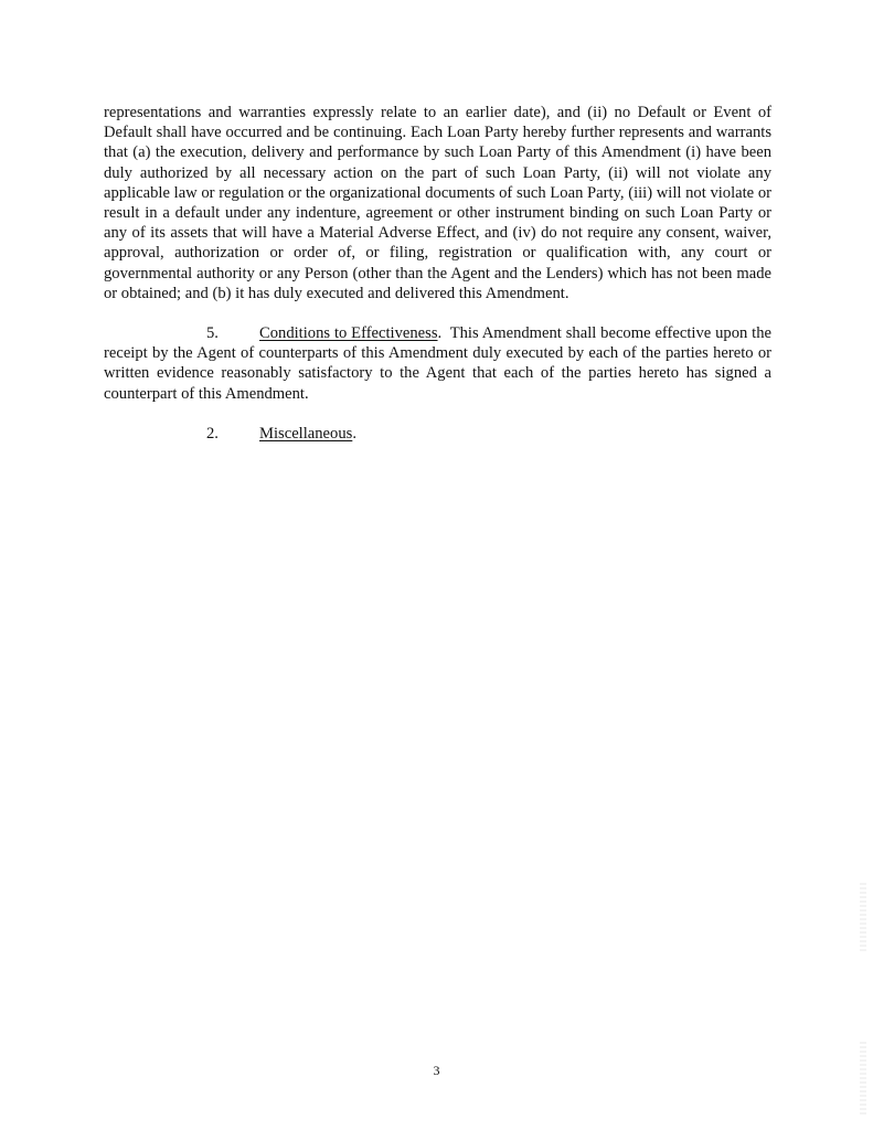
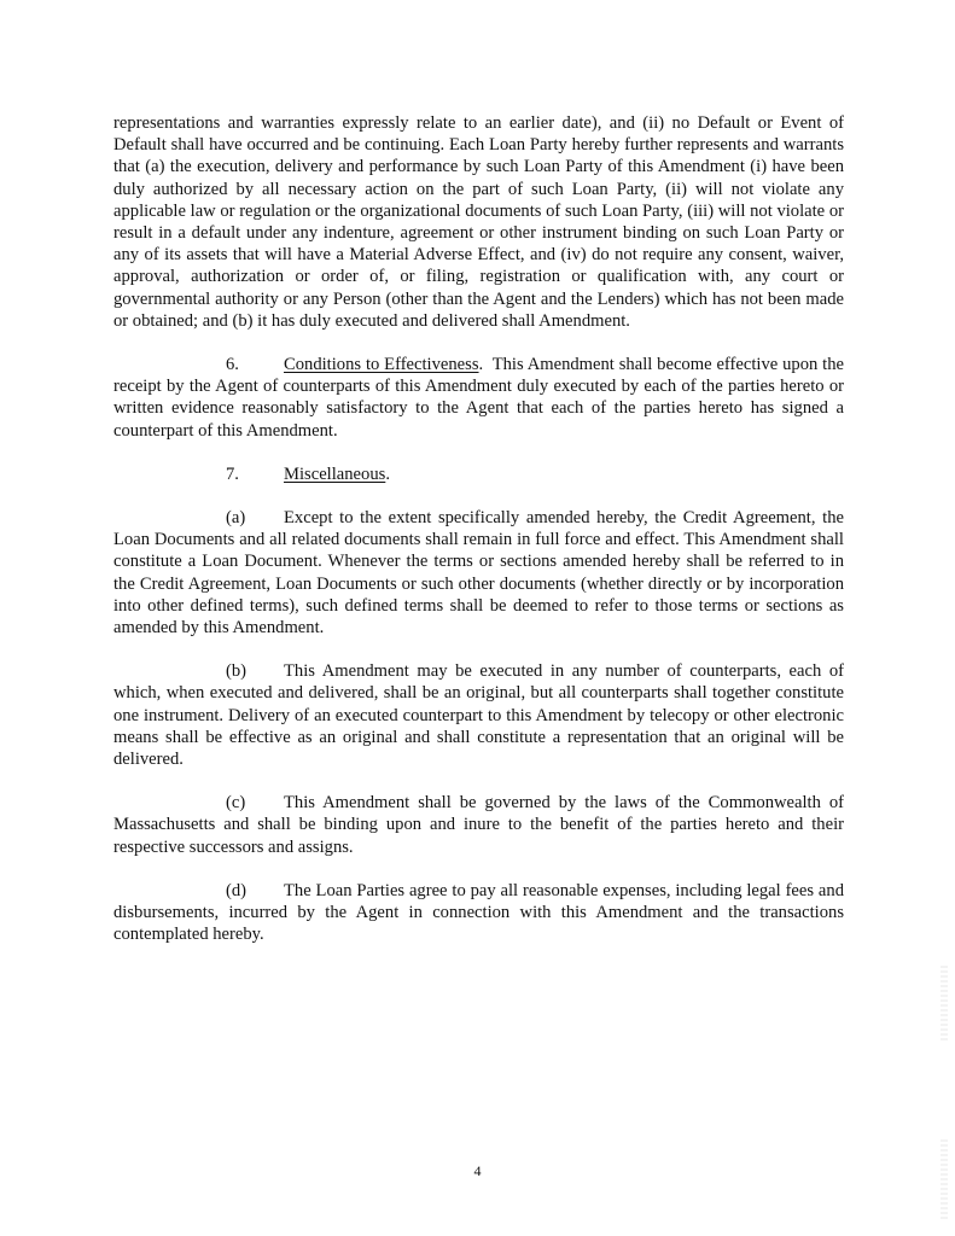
- representations and warranties expressly relate to an earlier date), and (ii) no Default or Event of Default shall have occurred and be continuing. Each Loan Party hereby further represents and warrants that (a) the execution, delivery and performance by such Loan Party of this Amendment (i) have been duly authorized by all necessary action on the part of such Loan Party, (ii) will not violate any applicable law or regulation or the organizational documents of such Loan Party, (iii) will not violate or result in a default under any indenture, agreement or other instrument binding on such Loan Party or any of its assets that will have a Material Adverse Effect, and (iv) do not require any consent, waiver, approval, authorization or order of, or filing, registration or qualification with, any court or governmental authority or any Person (other than the Agent and the Lenders) which has not been made or obtained; and (b) it has duly executed and delivered this Amendment.
+ representations and warranties expressly relate to an earlier date), and (ii) no Default or Event of Default shall have occurred and be continuing. Each Loan Party hereby further represents and warrants that (a) the execution, delivery and performance by such Loan Party of this Amendment (i) have been duly authorized by all necessary action on the part of such Loan Party, (ii) will not violate any applicable law or regulation or the organizational documents of such Loan Party, (iii) will not violate or result in a default under any indenture, agreement or other instrument binding on such Loan Party or any of its assets that will have a Material Adverse Effect, and (iv) do not require any consent, waiver, approval, authorization or order of, or filing, registration or qualification with, any court or governmental authority or any Person (other than the Agent and the Lenders) which has not been made or obtained; and (b) it has duly executed and delivered shall Amendment.
- 5. Conditions to Effectiveness. This Amendment shall become effective upon the receipt by the Agent of counterparts of this Amendment duly executed by each of the parties hereto or written evidence reasonably satisfactory to the Agent that each of the parties hereto has signed a counterpart of this Amendment.
+ 6. Conditions to Effectiveness. This Amendment shall become effective upon the receipt by the Agent of counterparts of this Amendment duly executed by each of the parties hereto or written evidence reasonably satisfactory to the Agent that each of the parties hereto has signed a counterpart of this Amendment.
- 2. Miscellaneous.
+ 7. Miscellaneous.
+ (a) Except to the extent specifically amended hereby, the Credit Agreement, the Loan Documents and all related documents shall remain in full force and effect. This Amendment shall constitute a Loan Document. Whenever the terms or sections amended hereby shall be referred to in the Credit Agreement, Loan Documents or such other documents (whether directly or by incorporation into other defined terms), such defined terms shall be deemed to refer to those terms or sections as amended by this Amendment.
+ (b) This Amendment may be executed in any number of counterparts, each of which, when executed and delivered, shall be an original, but all counterparts shall together constitute one instrument. Delivery of an executed counterpart to this Amendment by telecopy or other electronic means shall be effective as an original and shall constitute a representation that an original will be delivered.
+ (c) This Amendment shall be governed by the laws of the Commonwealth of Massachusetts and shall be binding upon and inure to the benefit of the parties hereto and their respective successors and assigns.
+ (d) The Loan Parties agree to pay all reasonable expenses, including legal fees and disbursements, incurred by the Agent in connection with this Amendment and the transactions contemplated hereby.
- 3
+ 4
